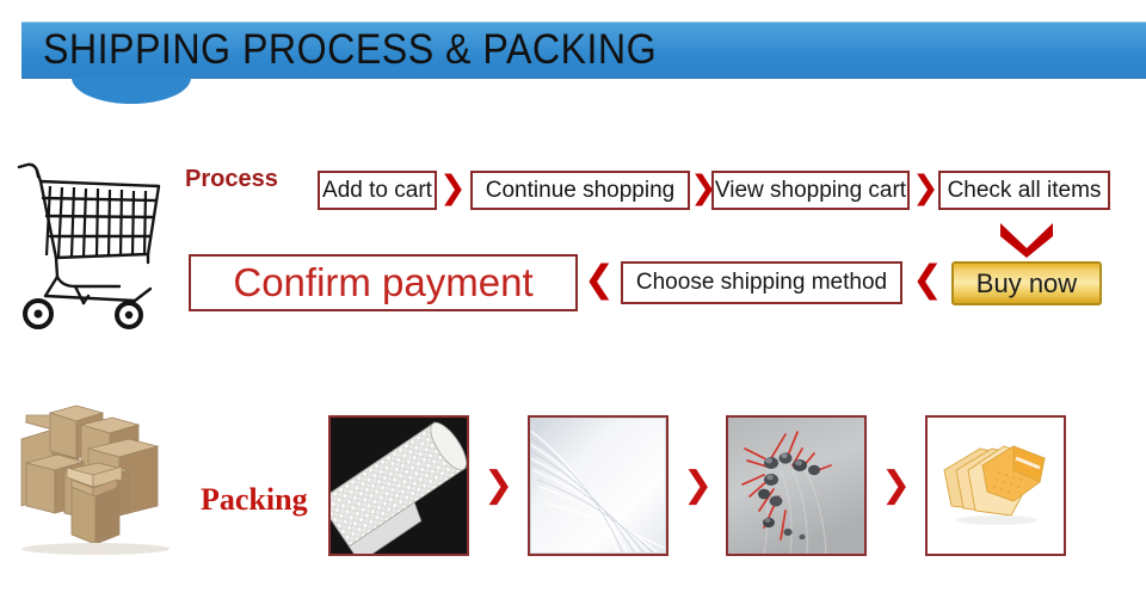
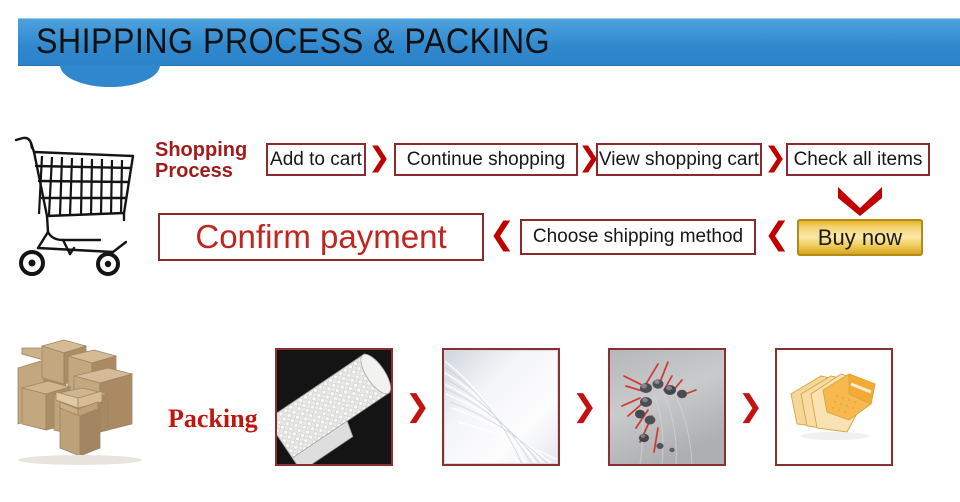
  SHIPPING PROCESS & PACKING
+ Shopping
  Process
  Add to cart
  ❯
  Continue shopping
  ❯
  View shopping cart
  ❯
  Check all items
  Confirm payment
  ❮
  Choose shipping method
  ❮
  Buy now
  Packing
  ❯
  ❯
  ❯
